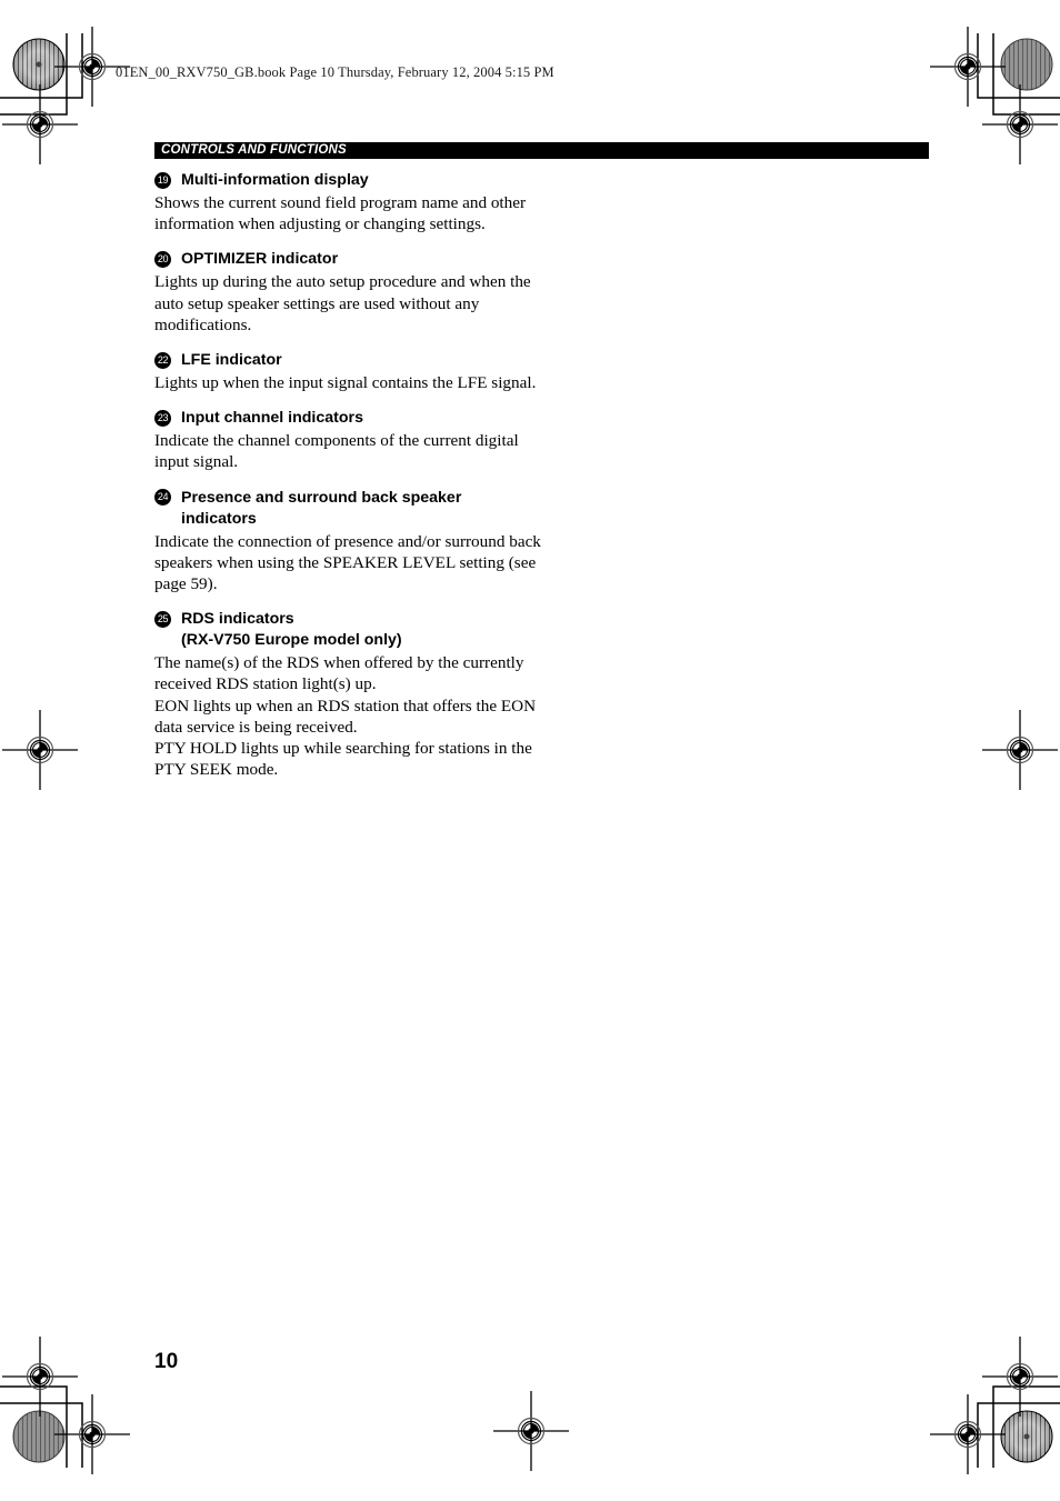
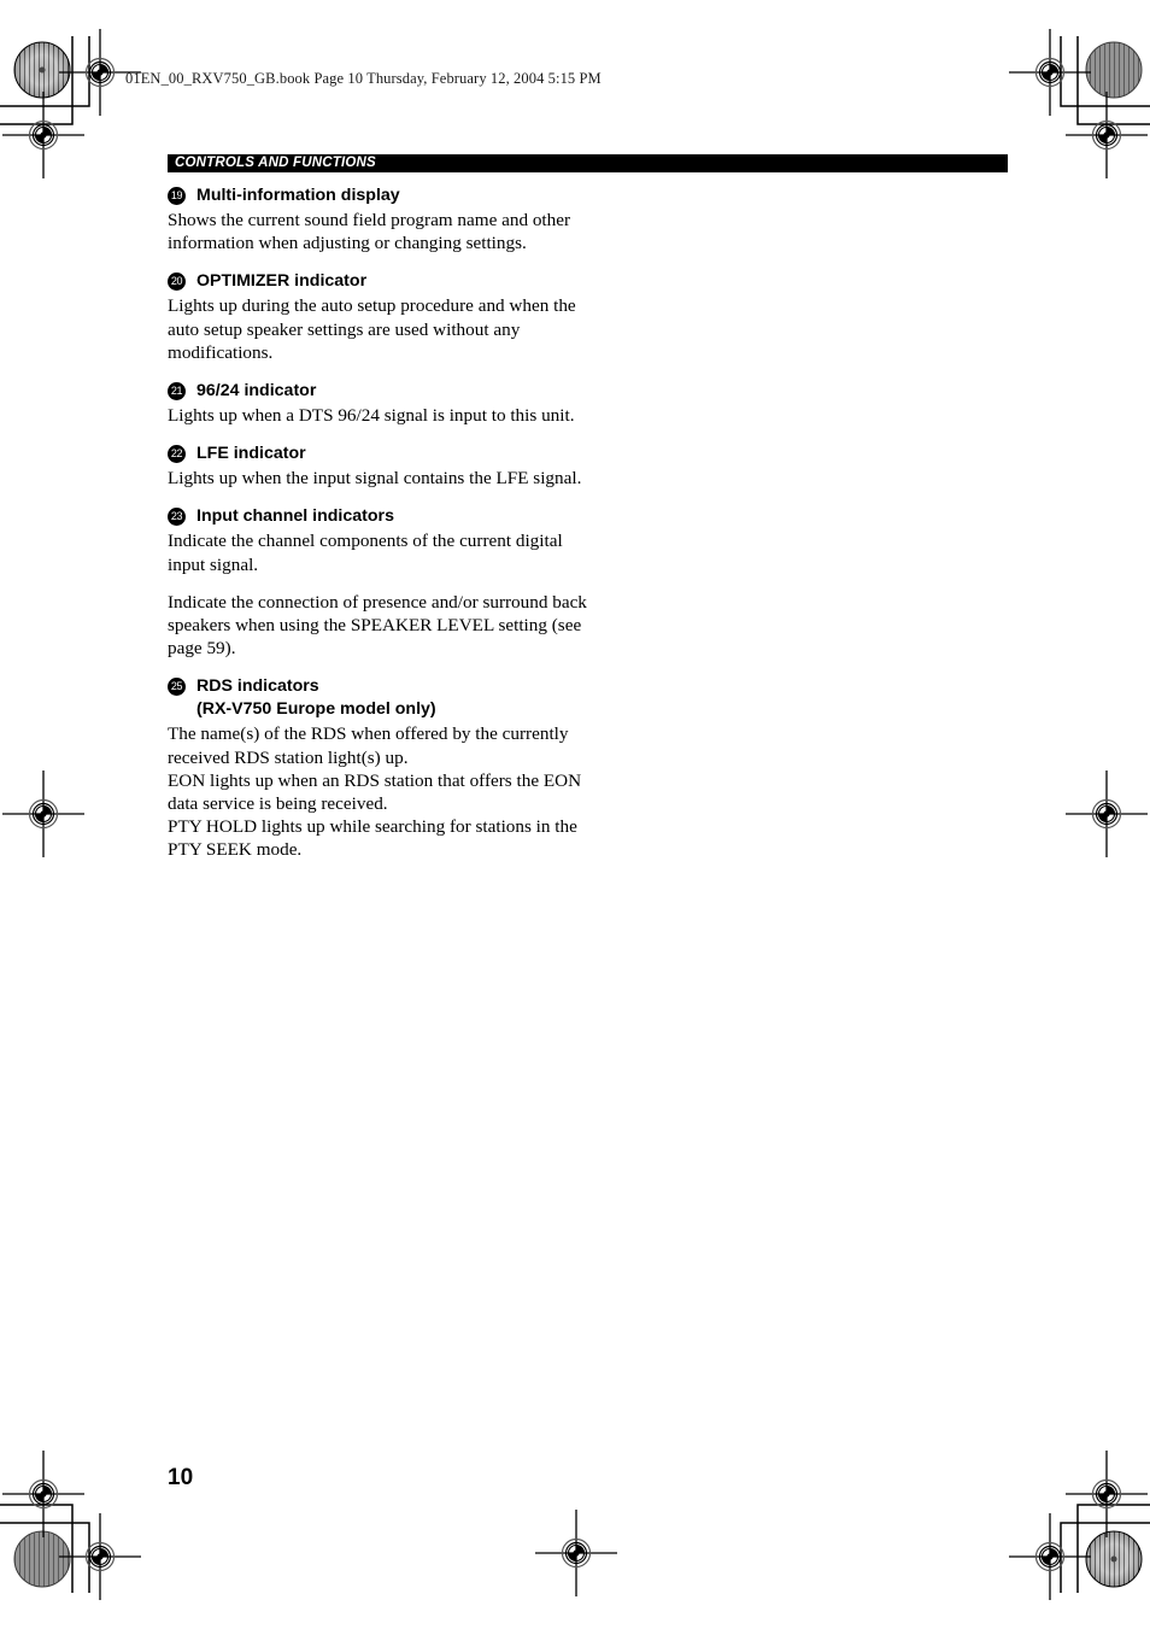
  01EN_00_RXV750_GB.book Page 10 Thursday, February 12, 2004 5:15 PM
  CONTROLS AND FUNCTIONS
  19
  Multi-information display
  Shows the current sound field program name and other information when adjusting or changing settings.
  20
  OPTIMIZER indicator
  Lights up during the auto setup procedure and when the auto setup speaker settings are used without any modifications.
+ 21
+ 96/24 indicator
+ Lights up when a DTS 96/24 signal is input to this unit.
  22
  LFE indicator
  Lights up when the input signal contains the LFE signal.
  23
  Input channel indicators
  Indicate the channel components of the current digital input signal.
- 24
- Presence and surround back speaker
- indicators
  Indicate the connection of presence and/or surround back speakers when using the SPEAKER LEVEL setting (see page 59).
  25
  RDS indicators
  (RX-V750 Europe model only)
  The name(s) of the RDS when offered by the currently received RDS station light(s) up.
  EON lights up when an RDS station that offers the EON data service is being received.
  PTY HOLD lights up while searching for stations in the PTY SEEK mode.
  10
